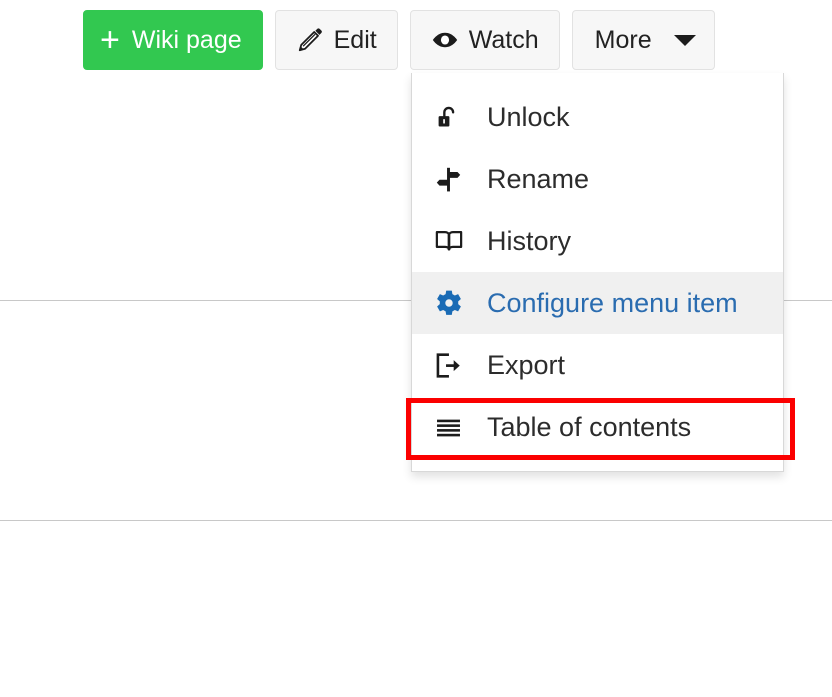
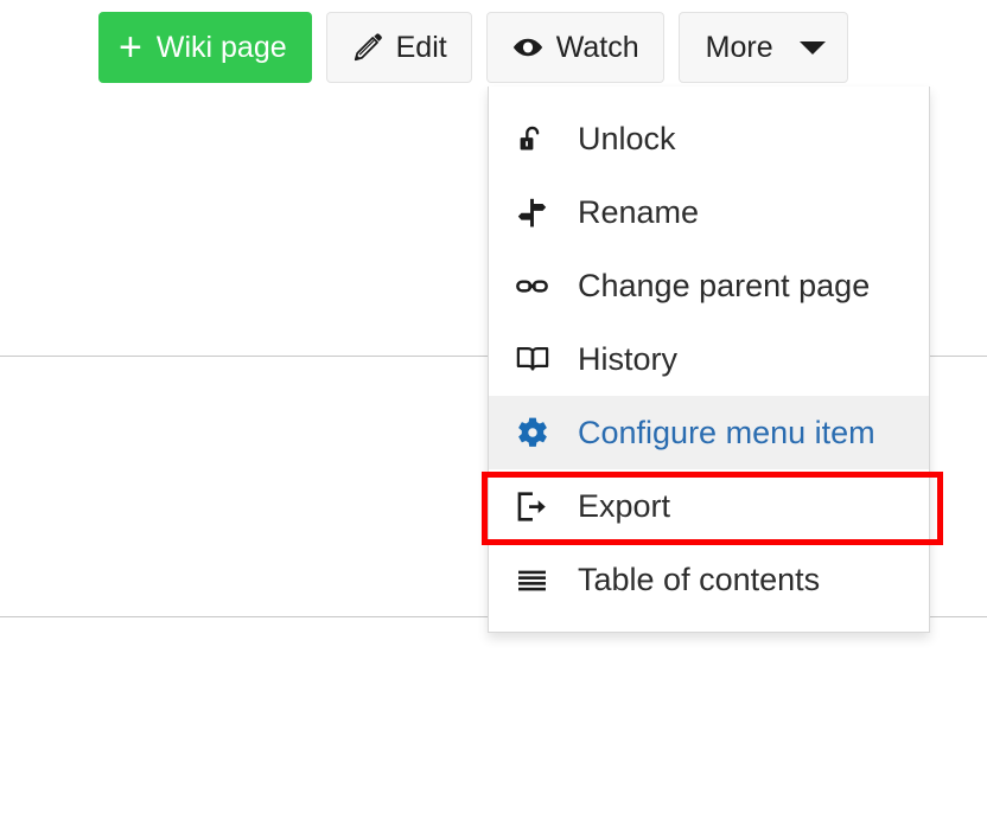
  +
  Wiki page
  Edit
  Watch
  More
  Unlock
  Rename
+ Change parent page
  History
  Configure menu item
  Export
  Table of contents
